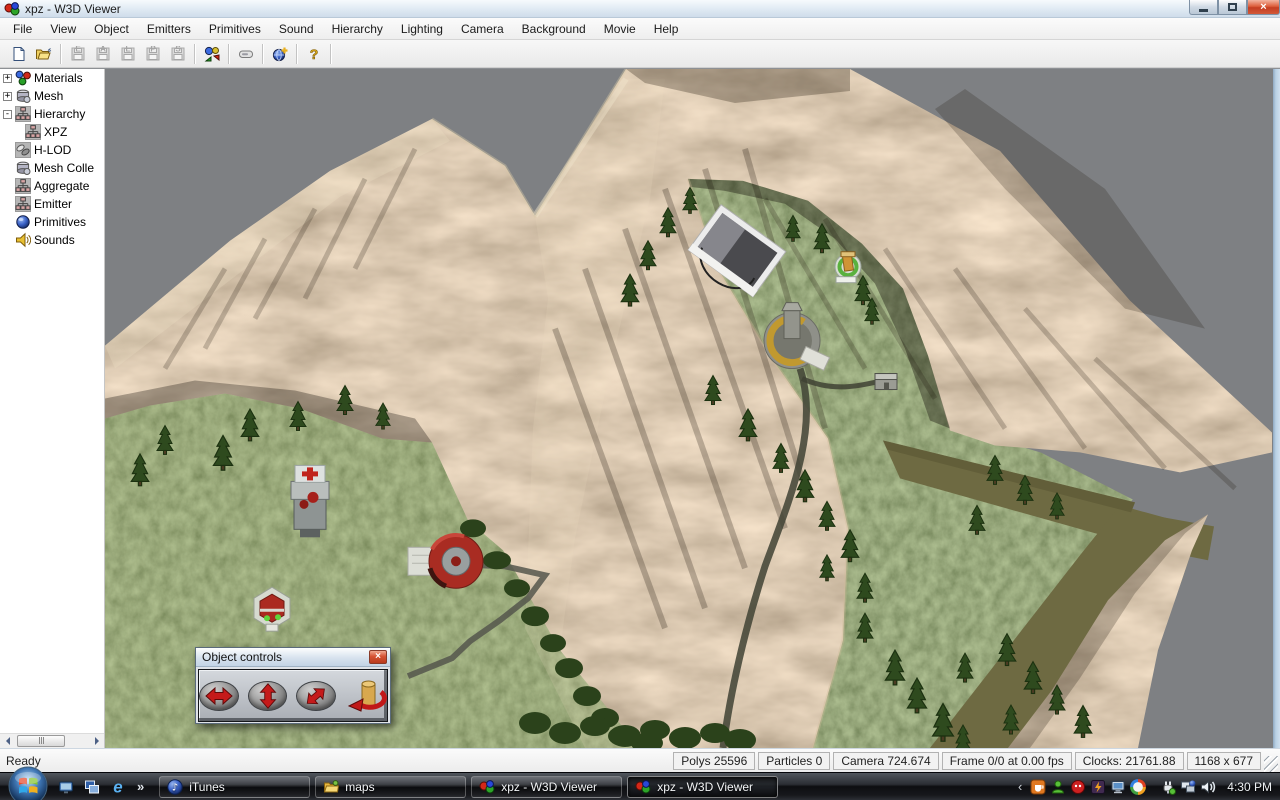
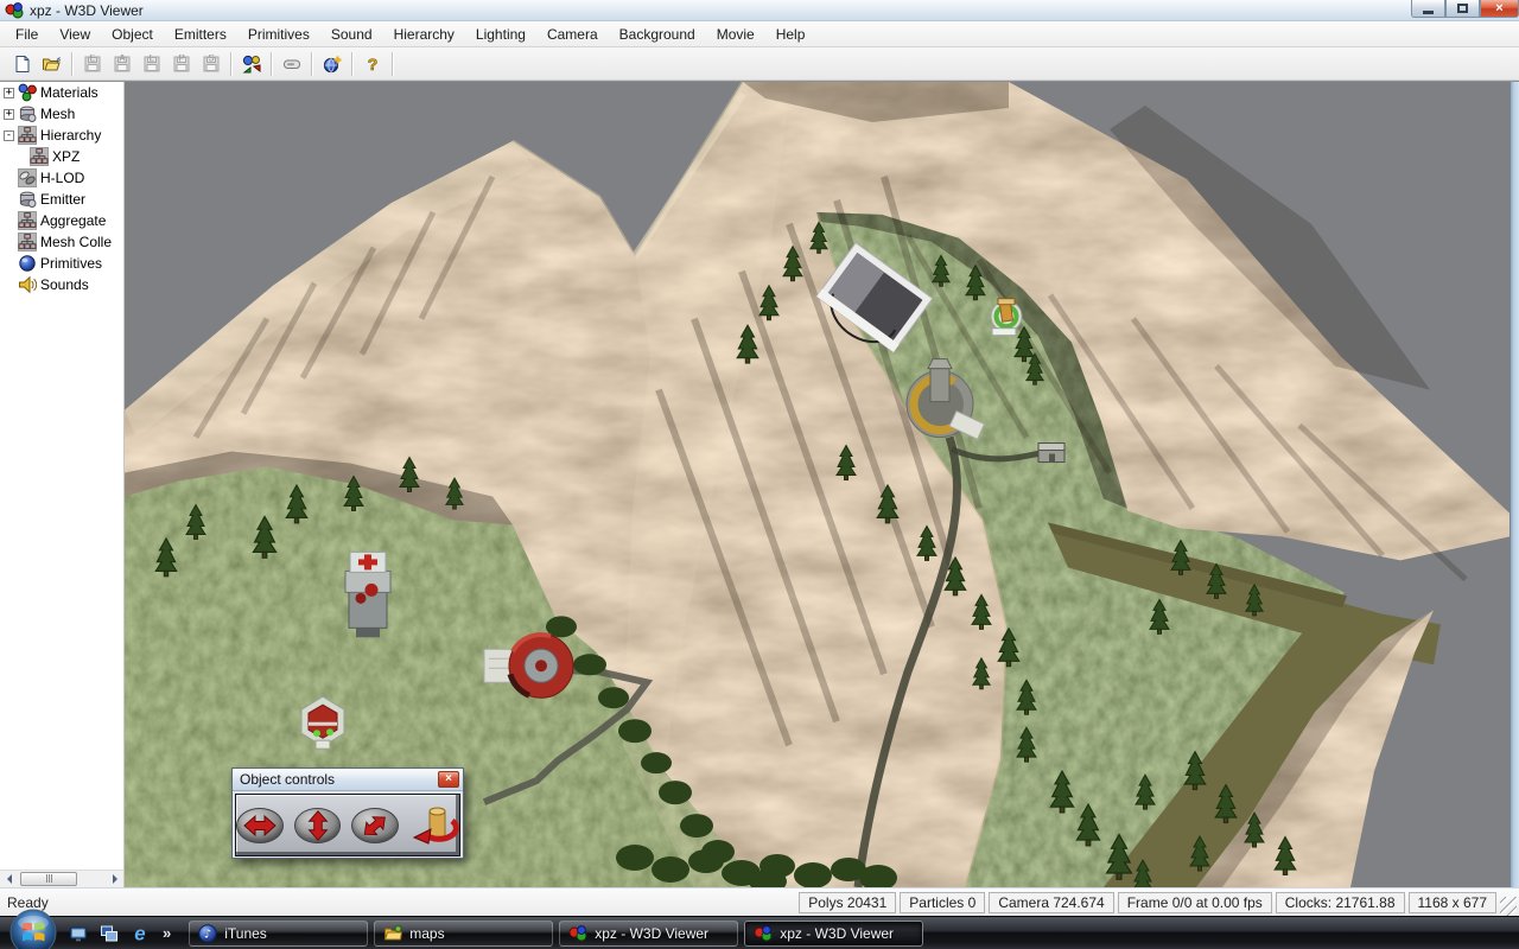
  xpz - W3D Viewer
  ×
  File
  View
  Object
  Emitters
  Primitives
  Sound
  Hierarchy
  Lighting
  Camera
  Background
  Movie
  Help
  E
  A
  L
  P
  S
  ?
  +
  Materials
  +
  Mesh
  -
  Hierarchy
  XPZ
  H-LOD
- Mesh Colle
+ Emitter
  Aggregate
- Emitter
+ Mesh Colle
  Primitives
  Sounds
  Object controls
  ×
  Ready
- Polys 25596
+ Polys 20431
  Particles 0
  Camera 724.674
  Frame 0/0 at 0.00 fps
  Clocks: 21761.88
  1168 x 677
  e
  »
  iTunes
  maps
  xpz - W3D Viewer
  xpz - W3D Viewer
- ‹
- 4:30 PM
